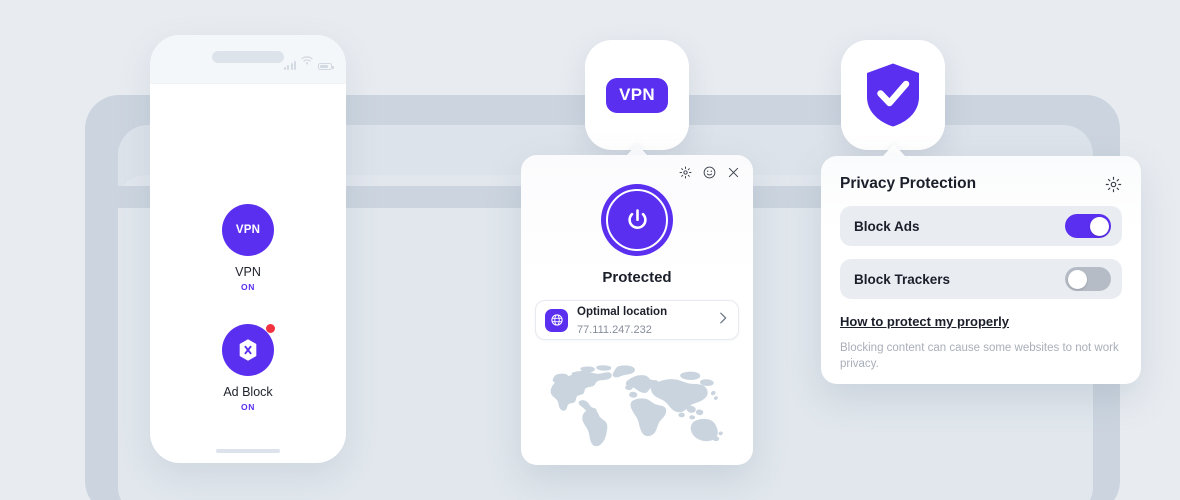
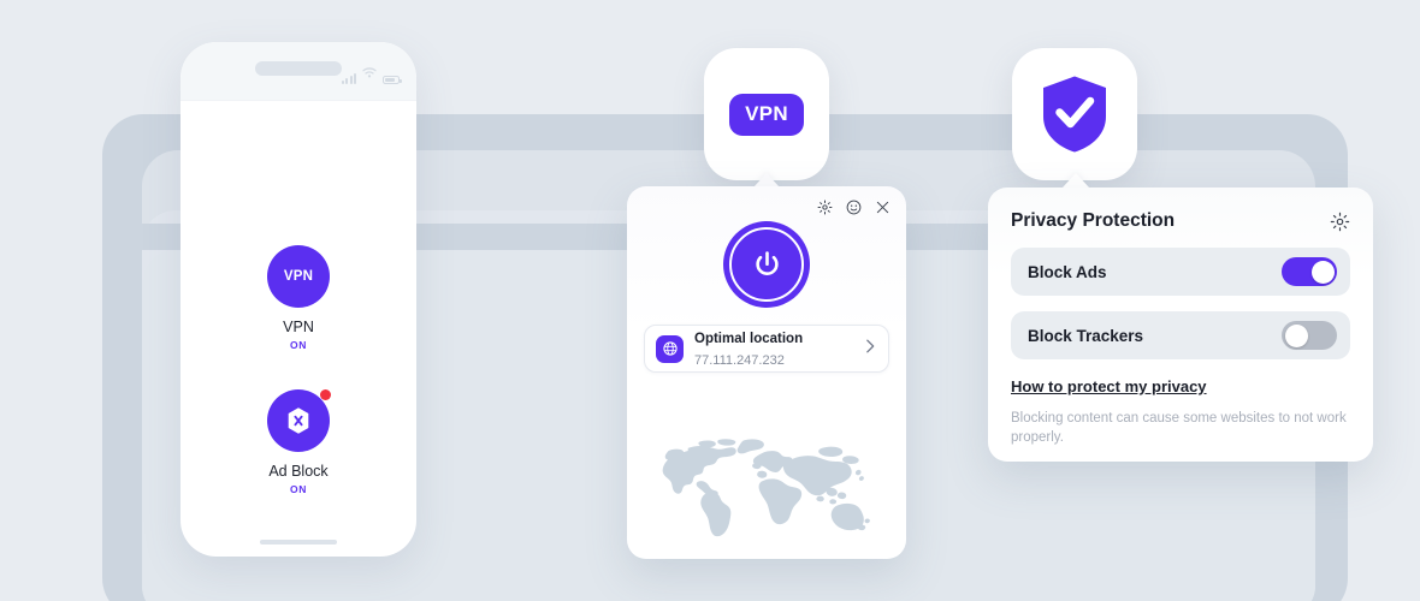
  VPN
  VPN
  ON
  Ad Block
  ON
  VPN
- Protected
  Optimal location 77.111.247.232
  Privacy Protection
  Block Ads
  Block Trackers
- How to protect my properly
+ How to protect my privacy
- Blocking content can cause some websites to not work privacy.
+ Blocking content can cause some websites to not work properly.
